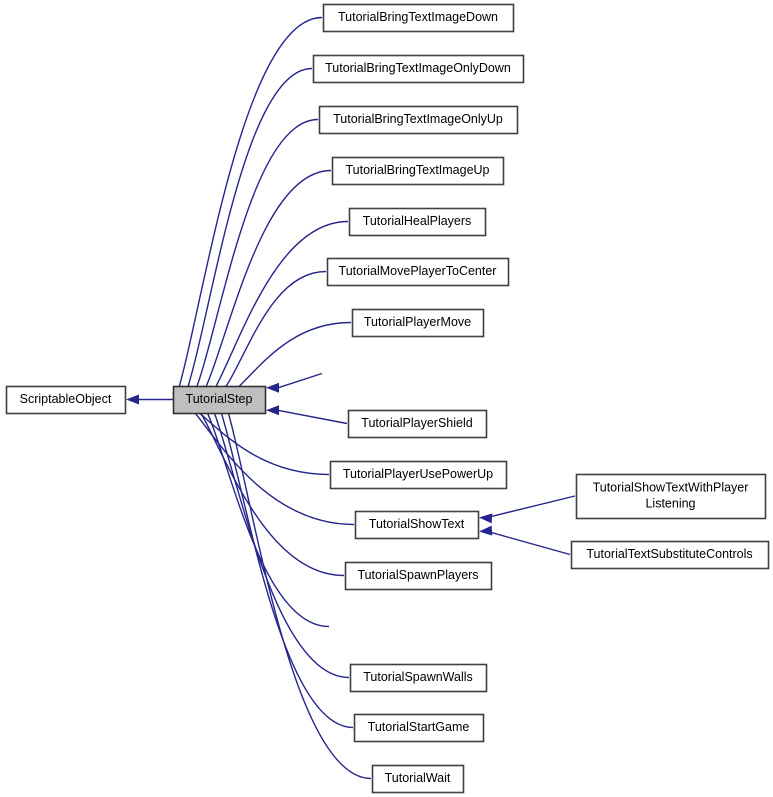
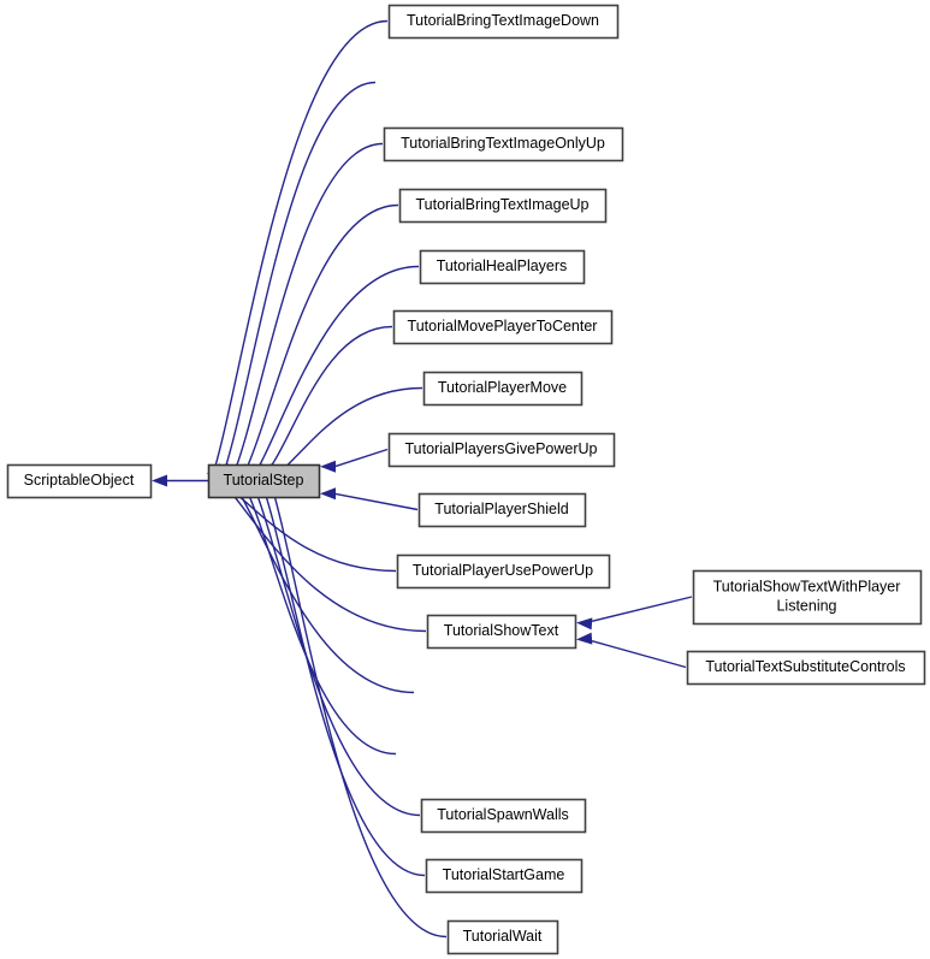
  ScriptableObject
  TutorialStep
  TutorialBringTextImageDown
- TutorialBringTextImageOnlyDown
  TutorialBringTextImageOnlyUp
  TutorialBringTextImageUp
  TutorialHealPlayers
  TutorialMovePlayerToCenter
  TutorialPlayerMove
+ TutorialPlayersGivePowerUp
  TutorialPlayerShield
  TutorialPlayerUsePowerUp
  TutorialShowText
- TutorialSpawnPlayers
  TutorialSpawnWalls
  TutorialStartGame
  TutorialWait
  TutorialShowTextWithPlayer
  Listening
  TutorialTextSubstituteControls
